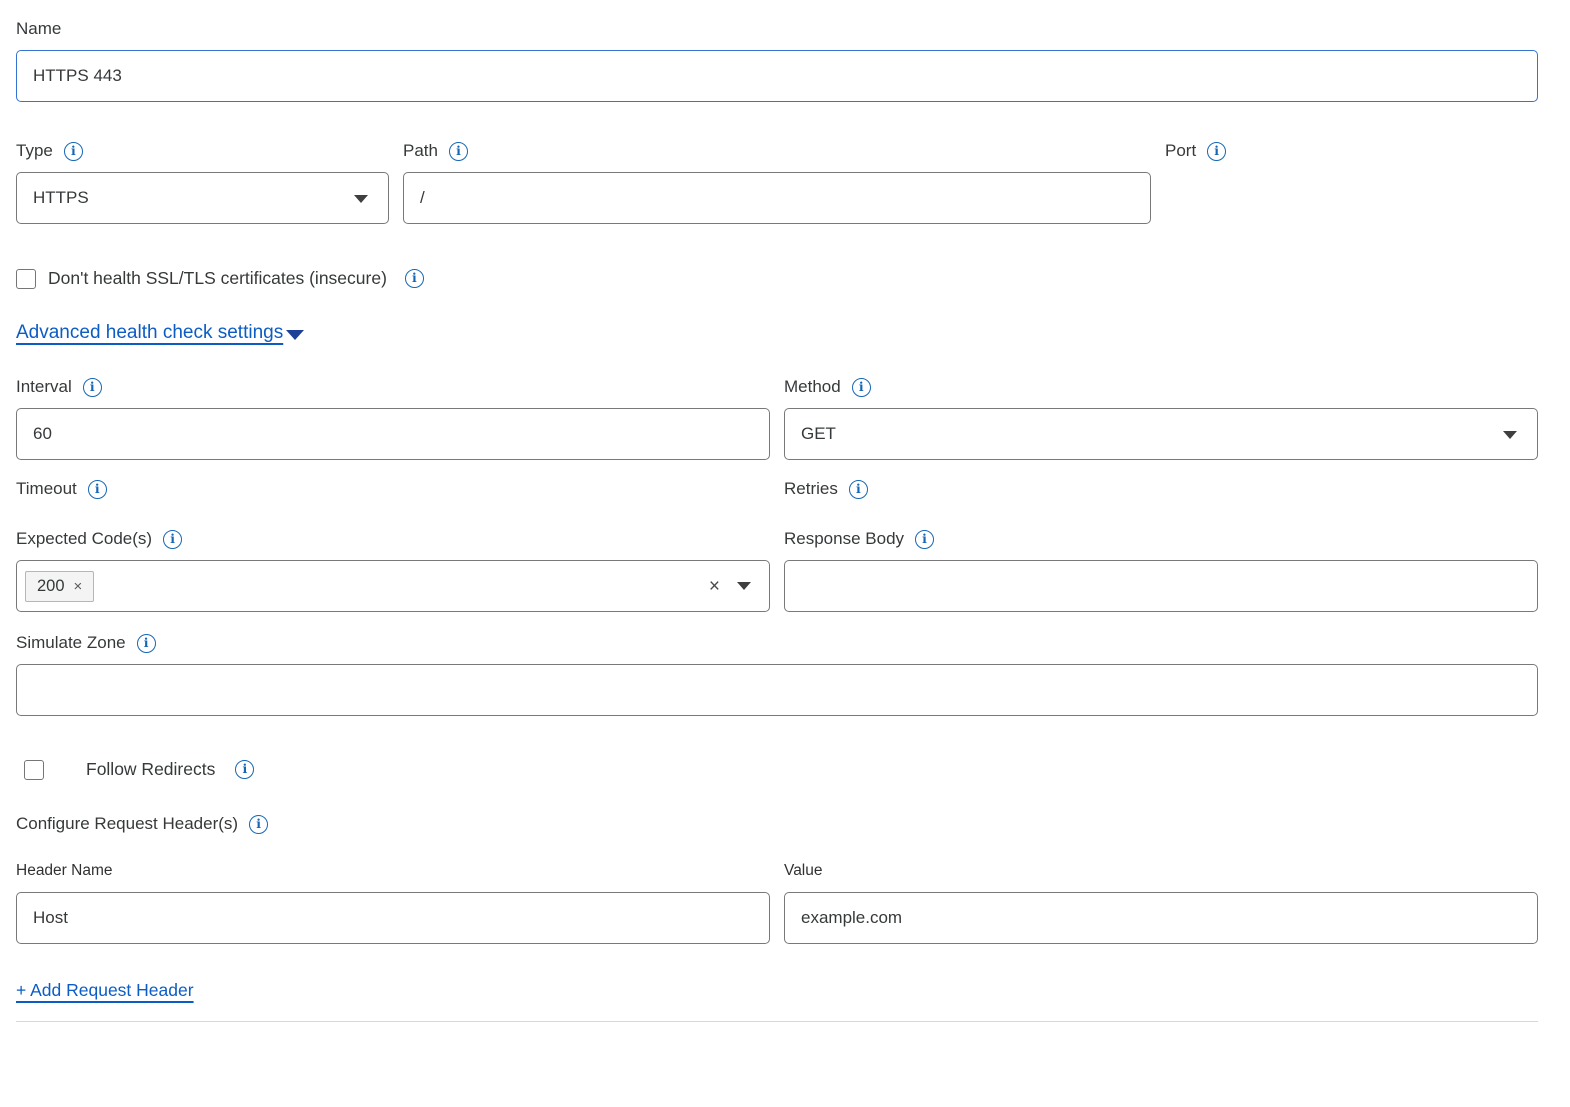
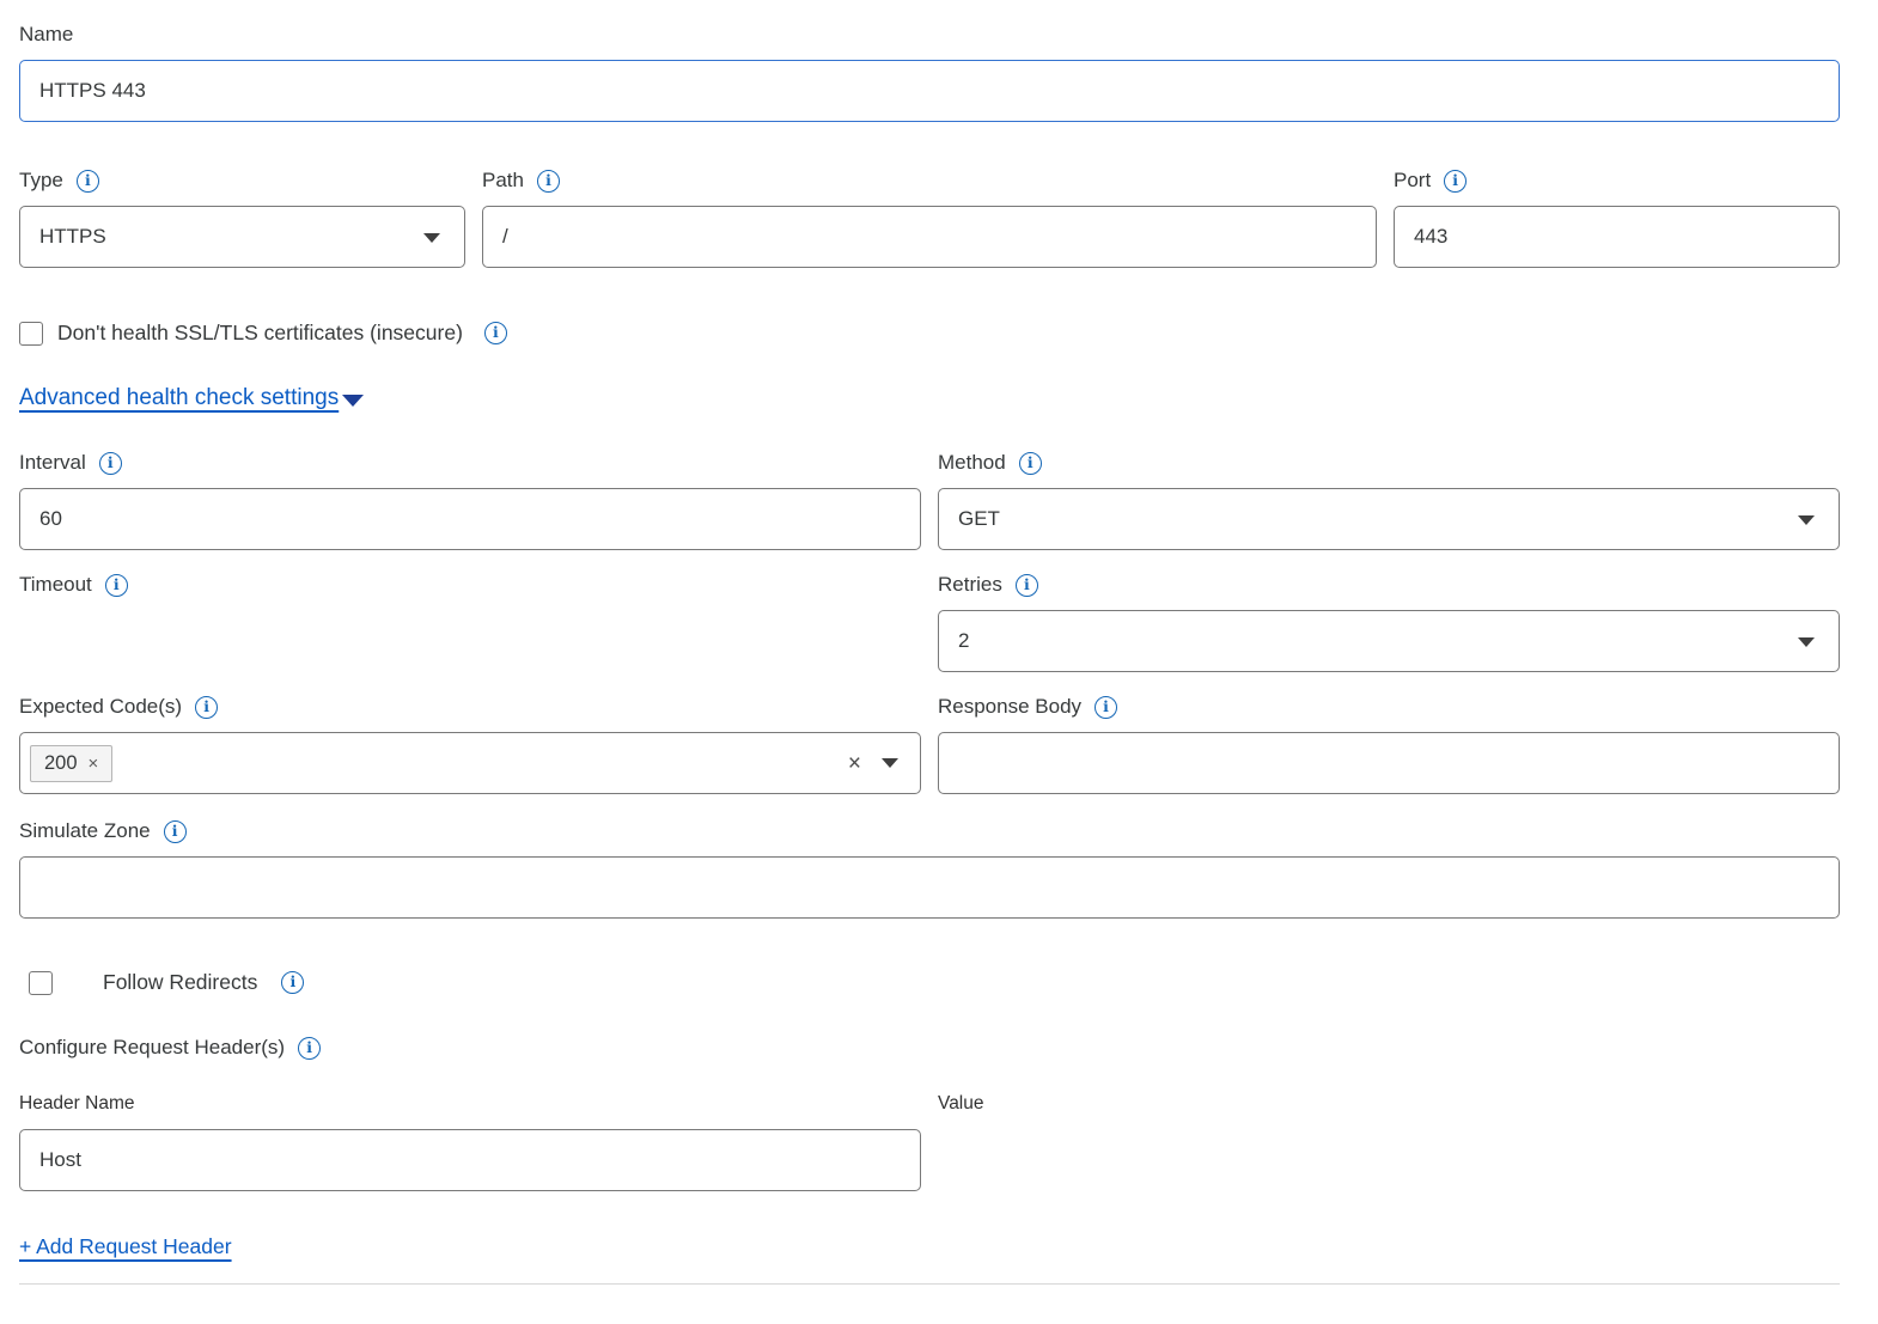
  Name
  HTTPS 443
  Type
  i
  HTTPS
  Path
  i
  /
  Port
  i
+ 443
  Don't health SSL/TLS certificates (insecure)
  i
  Advanced health check settings
  Interval
  i
  60
  Method
  i
  GET
  Timeout
  i
  Retries
  i
+ 2
  Expected Code(s)
  i
  200
  ×
  ×
  Response Body
  i
  Simulate Zone
  i
  Follow Redirects
  i
  Configure Request Header(s)
  i
  Header Name
  Host
  Value
- example.com
  + Add Request Header
